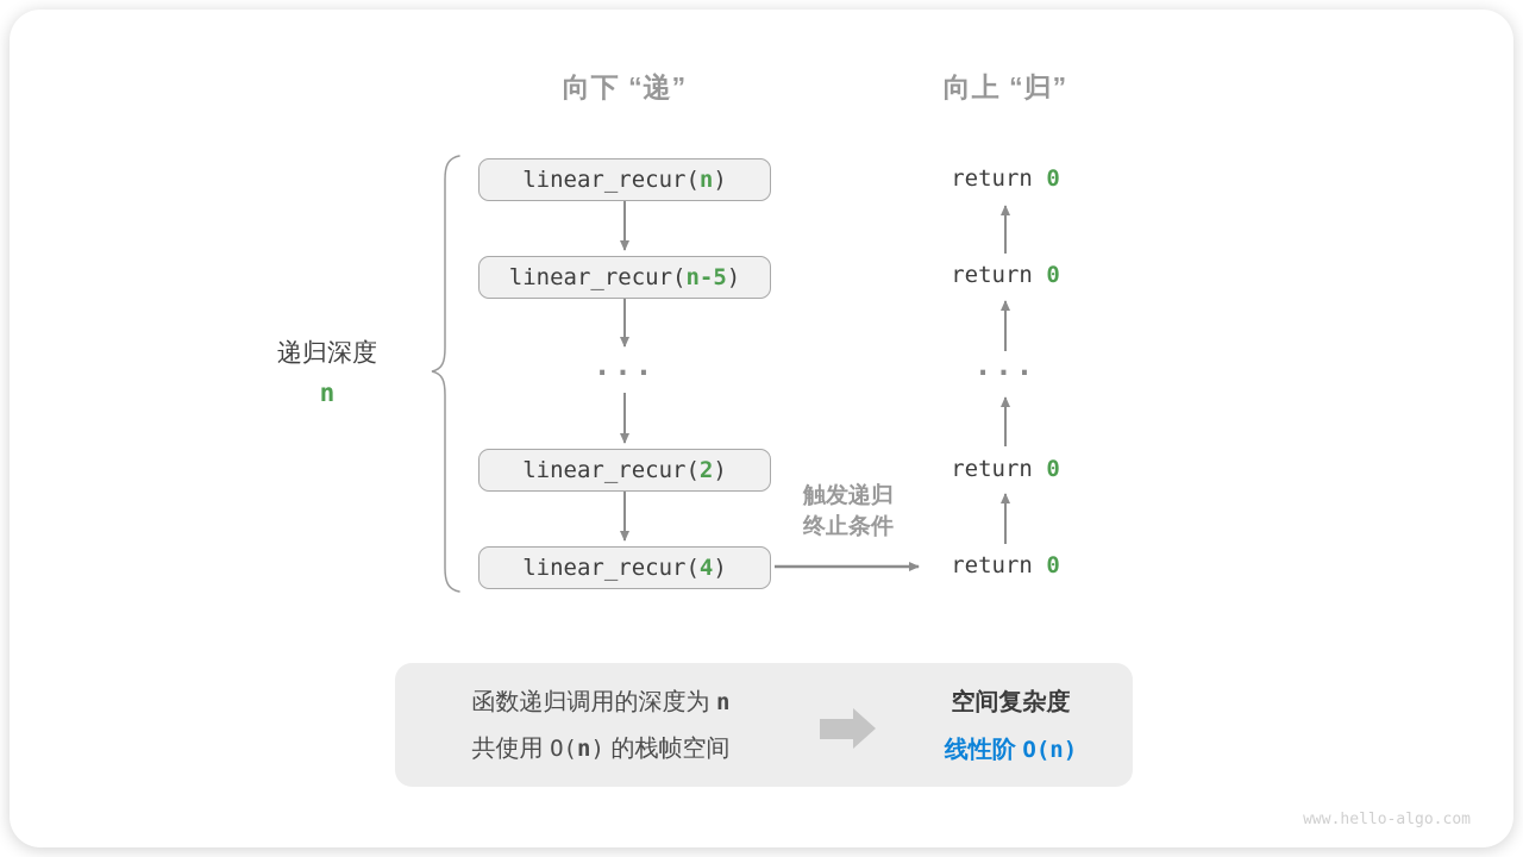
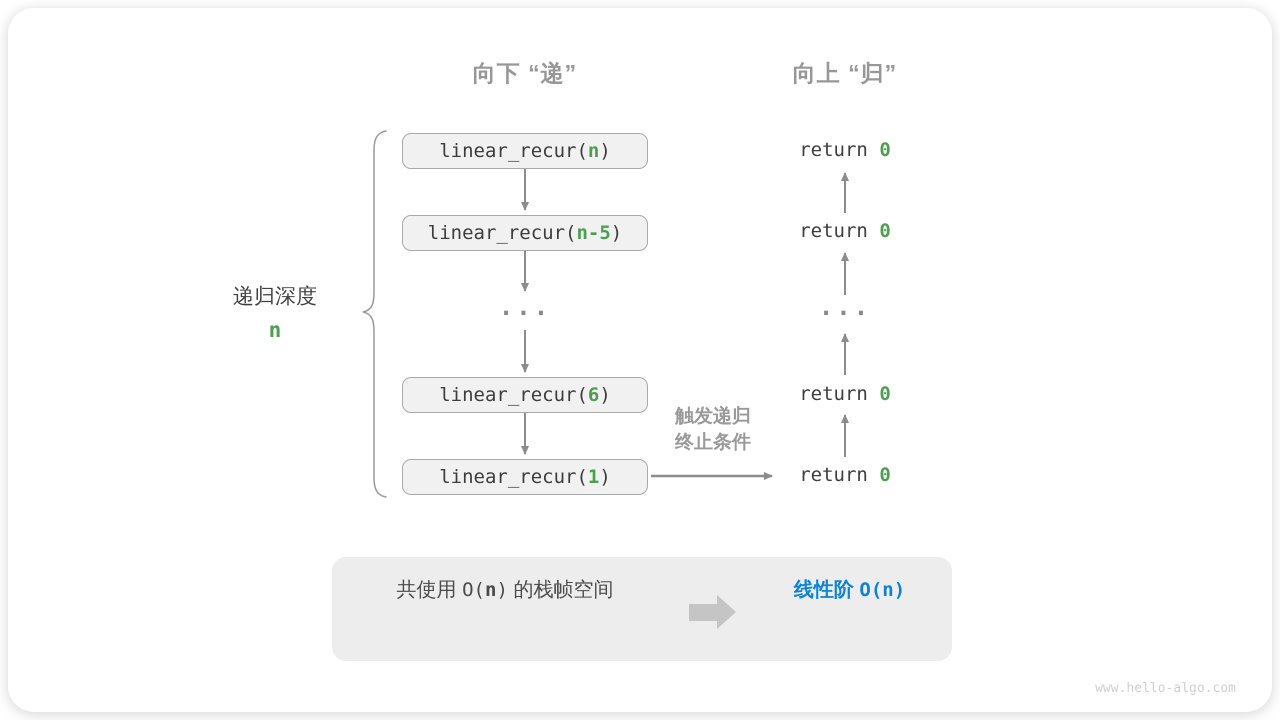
  向下 “递”
  向上 “归”
  linear_recur(
  n
  )
  linear_recur(
  n-5
  )
  ...
  linear_recur(
- 2
+ 6
  )
  linear_recur(
- 4
+ 1
  )
  return 0
  return 0
  ...
  return 0
  return 0
  递归深度
  n
  触发递归
  终止条件
- 函数递归调用的深度为 n
  共使用 O(n) 的栈帧空间
- 空间复杂度
  线性阶 O(n)
  www.hello-algo.com
